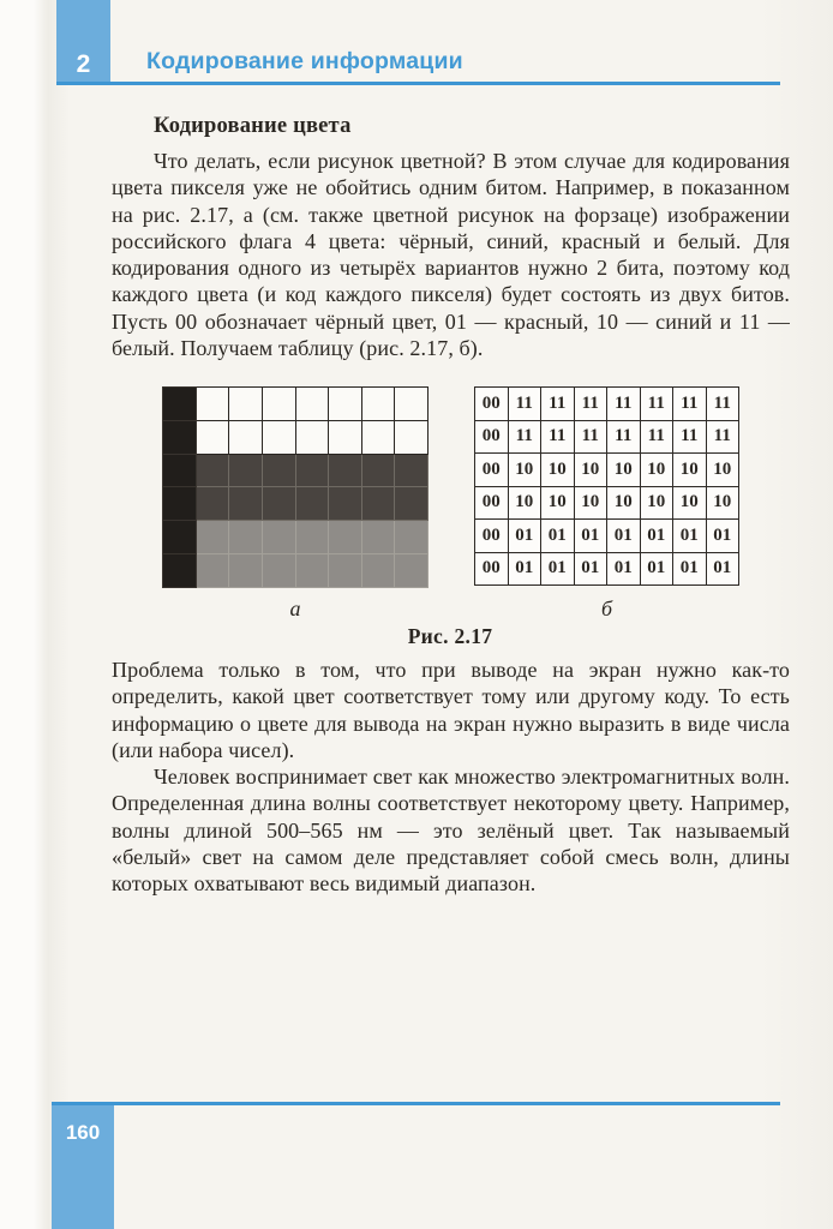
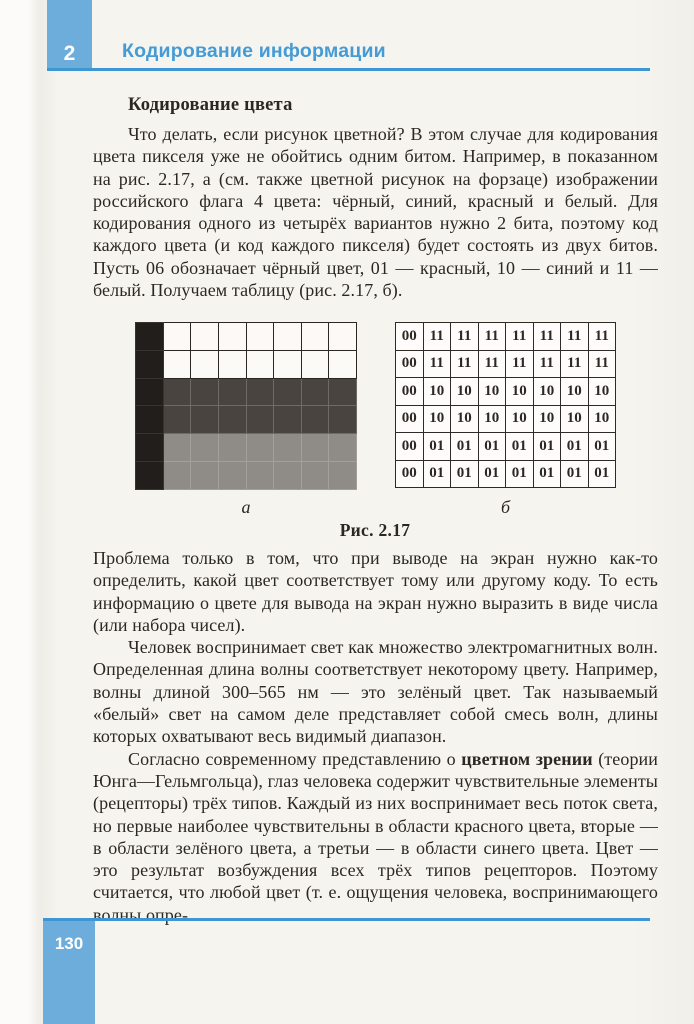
  2
  Кодирование информации
  Кодирование цвета
- Что делать, если рисунок цветной? В этом случае для кодирования цвета пикселя уже не обойтись одним битом. Например, в показанном на рис. 2.17, а (см. также цветной рисунок на форзаце) изображении российского флага 4 цвета: чёрный, синий, красный и белый. Для кодирования одного из четырёх вариантов нужно 2 бита, поэтому код каждого цвета (и код каждого пикселя) будет состоять из двух битов. Пусть 00 обозначает чёрный цвет, 01 — красный, 10 — синий и 11 — белый. Получаем таблицу (рис. 2.17, б).
+ Что делать, если рисунок цветной? В этом случае для кодирования цвета пикселя уже не обойтись одним битом. Например, в показанном на рис. 2.17, а (см. также цветной рисунок на форзаце) изображении российского флага 4 цвета: чёрный, синий, красный и белый. Для кодирования одного из четырёх вариантов нужно 2 бита, поэтому код каждого цвета (и код каждого пикселя) будет состоять из двух битов. Пусть 06 обозначает чёрный цвет, 01 — красный, 10 — синий и 11 — белый. Получаем таблицу (рис. 2.17, б).
  00	11	11	11	11	11	11	11
  00	11	11	11	11	11	11	11
  00	10	10	10	10	10	10	10
  00	10	10	10	10	10	10	10
  00	01	01	01	01	01	01	01
  00	01	01	01	01	01	01	01
  а
  б
  Рис. 2.17
  Проблема только в том, что при выводе на экран нужно как-то определить, какой цвет соответствует тому или другому коду. То есть информацию о цвете для вывода на экран нужно выразить в виде числа (или набора чисел).
- Человек воспринимает свет как множество электромагнитных волн. Определенная длина волны соответствует некоторому цвету. Например, волны длиной 500–565 нм — это зелёный цвет. Так называемый «белый» свет на самом деле представляет собой смесь волн, длины которых охватывают весь видимый диапазон.
+ Человек воспринимает свет как множество электромагнитных волн. Определенная длина волны соответствует некоторому цвету. Например, волны длиной 300–565 нм — это зелёный цвет. Так называемый «белый» свет на самом деле представляет собой смесь волн, длины которых охватывают весь видимый диапазон.
+ Согласно современному представлению о цветном зрении (теории Юнга—Гельмгольца), глаз человека содержит чувствительные элементы (рецепторы) трёх типов. Каждый из них воспринимает весь поток света, но первые наиболее чувствительны в области красного цвета, вторые — в области зелёного цвета, а третьи — в области синего цвета. Цвет — это результат возбуждения всех трёх типов рецепторов. Поэтому считается, что любой цвет (т. е. ощущения человека, воспринимающего волны опре-
- 160
+ 130
